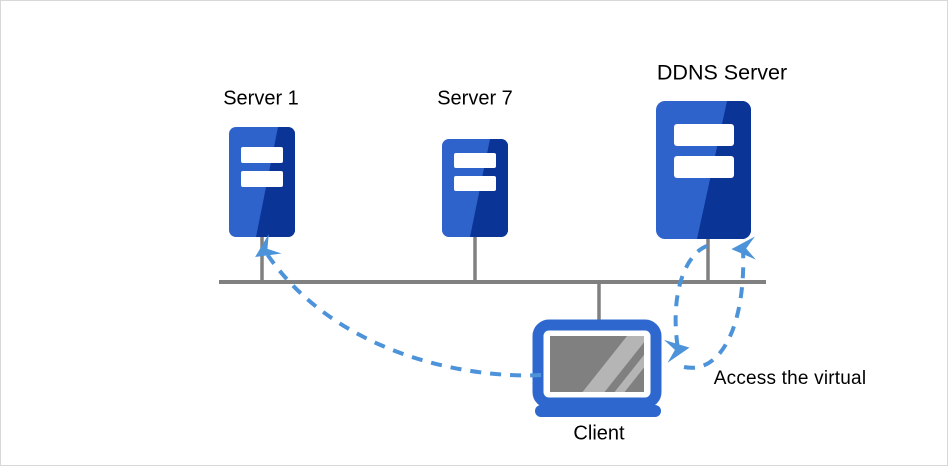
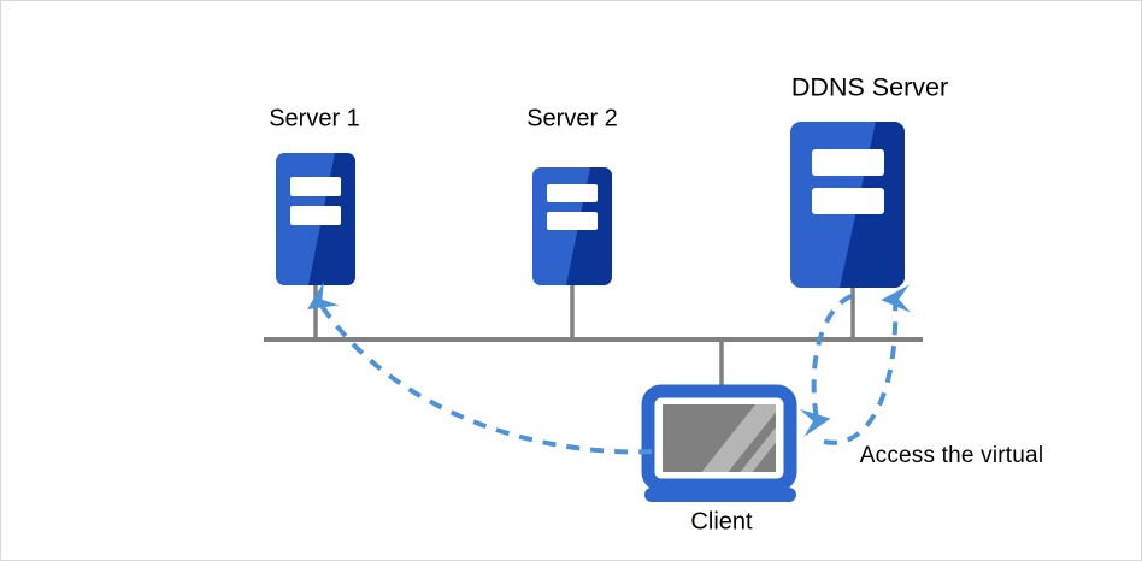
  Server 1
- Server 7
+ Server 2
  DDNS Server
  Client
  Access the virtual
